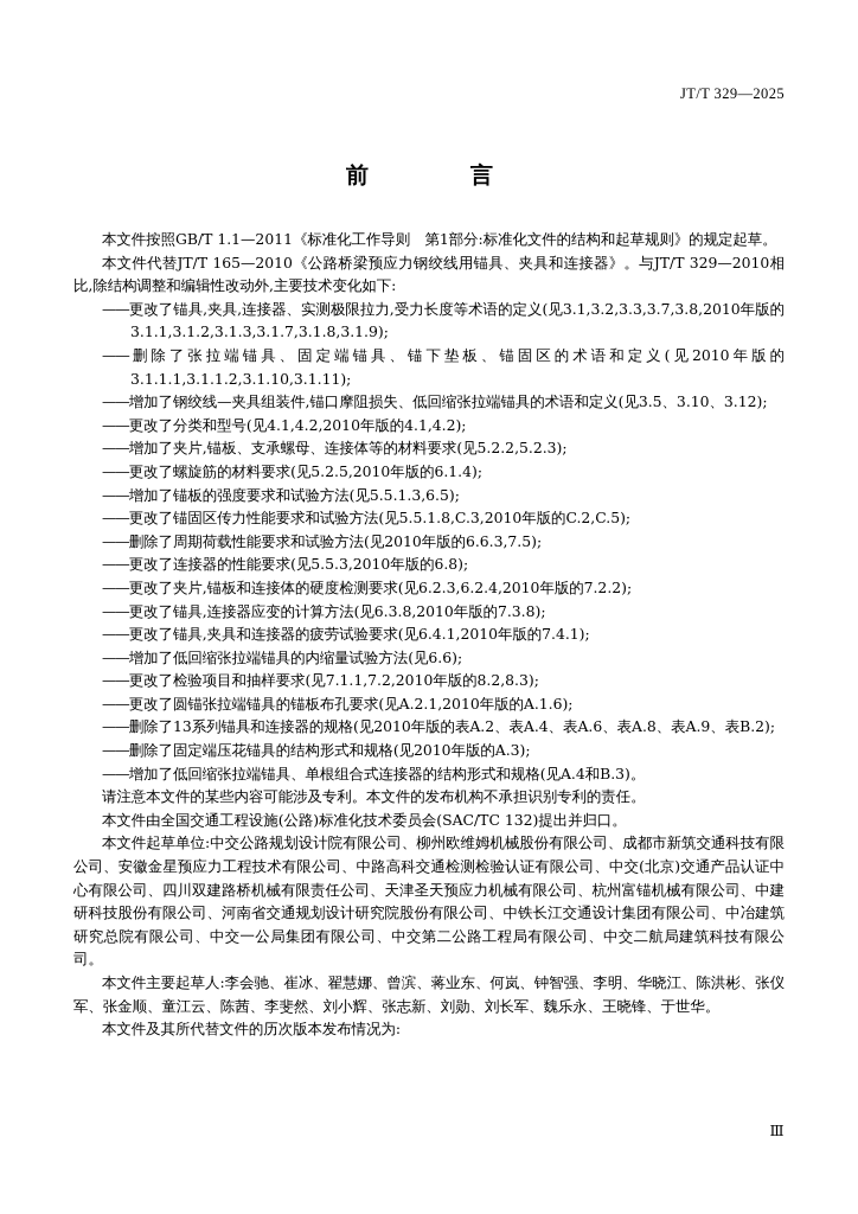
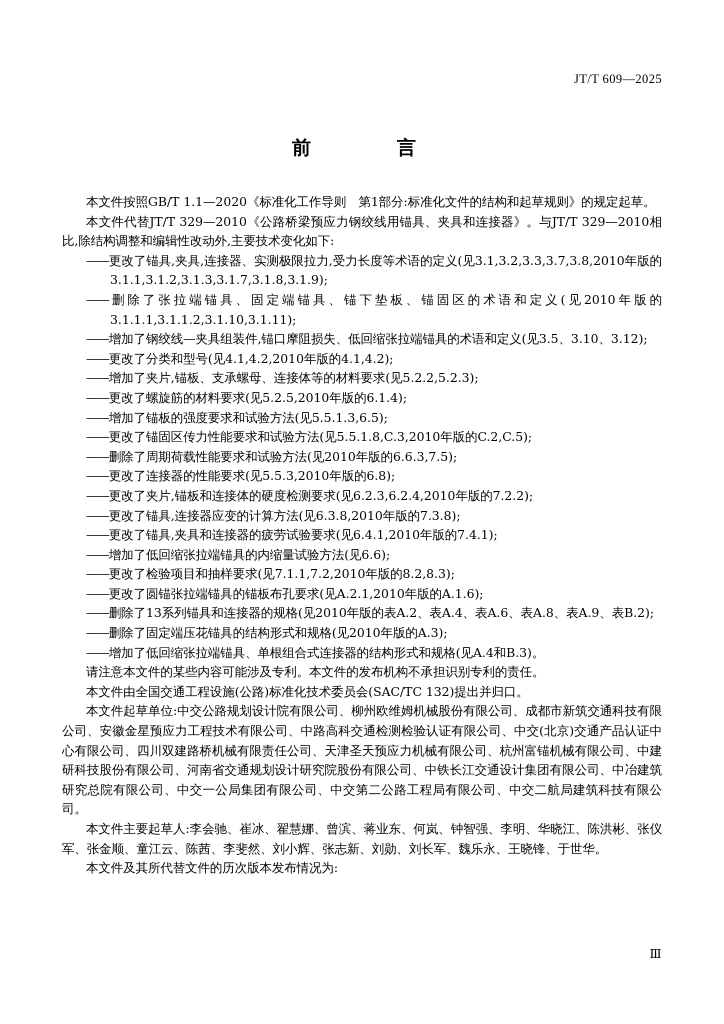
- JT/T 329—2025
+ JT/T 609—2025
  前 言
- 本文件按照GB/T 1.1—2011《标准化工作导则 第1部分:标准化文件的结构和起草规则》的规定起草。
+ 本文件按照GB/T 1.1—2020《标准化工作导则 第1部分:标准化文件的结构和起草规则》的规定起草。
- 本文件代替JT/T 165—2010《公路桥梁预应力钢绞线用锚具、夹具和连接器》。与JT/T 329—2010相比,除结构调整和编辑性改动外,主要技术变化如下:
+ 本文件代替JT/T 329—2010《公路桥梁预应力钢绞线用锚具、夹具和连接器》。与JT/T 329—2010相比,除结构调整和编辑性改动外,主要技术变化如下:
  ——更改了锚具,夹具,连接器、实测极限拉力,受力长度等术语的定义(见3.1,3.2,3.3,3.7,3.8,2010年版的3.1.1,3.1.2,3.1.3,3.1.7,3.1.8,3.1.9);
  ——删除了张拉端锚具、固定端锚具、锚下垫板、锚固区的术语和定义(见2010年版的3.1.1.1,3.1.1.2,3.1.10,3.1.11);
  ——增加了钢绞线—夹具组装件,锚口摩阻损失、低回缩张拉端锚具的术语和定义(见3.5、3.10、3.12);
  ——更改了分类和型号(见4.1,4.2,2010年版的4.1,4.2);
  ——增加了夹片,锚板、支承螺母、连接体等的材料要求(见5.2.2,5.2.3);
  ——更改了螺旋筋的材料要求(见5.2.5,2010年版的6.1.4);
  ——增加了锚板的强度要求和试验方法(见5.5.1.3,6.5);
  ——更改了锚固区传力性能要求和试验方法(见5.5.1.8,C.3,2010年版的C.2,C.5);
  ——删除了周期荷载性能要求和试验方法(见2010年版的6.6.3,7.5);
  ——更改了连接器的性能要求(见5.5.3,2010年版的6.8);
  ——更改了夹片,锚板和连接体的硬度检测要求(见6.2.3,6.2.4,2010年版的7.2.2);
  ——更改了锚具,连接器应变的计算方法(见6.3.8,2010年版的7.3.8);
  ——更改了锚具,夹具和连接器的疲劳试验要求(见6.4.1,2010年版的7.4.1);
  ——增加了低回缩张拉端锚具的内缩量试验方法(见6.6);
  ——更改了检验项目和抽样要求(见7.1.1,7.2,2010年版的8.2,8.3);
  ——更改了圆锚张拉端锚具的锚板布孔要求(见A.2.1,2010年版的A.1.6);
  ——删除了13系列锚具和连接器的规格(见2010年版的表A.2、表A.4、表A.6、表A.8、表A.9、表B.2);
  ——删除了固定端压花锚具的结构形式和规格(见2010年版的A.3);
  ——增加了低回缩张拉端锚具、单根组合式连接器的结构形式和规格(见A.4和B.3)。
  请注意本文件的某些内容可能涉及专利。本文件的发布机构不承担识别专利的责任。
  本文件由全国交通工程设施(公路)标准化技术委员会(SAC/TC 132)提出并归口。
  本文件起草单位:中交公路规划设计院有限公司、柳州欧维姆机械股份有限公司、成都市新筑交通科技有限公司、安徽金星预应力工程技术有限公司、中路高科交通检测检验认证有限公司、中交(北京)交通产品认证中心有限公司、四川双建路桥机械有限责任公司、天津圣天预应力机械有限公司、杭州富锚机械有限公司、中建研科技股份有限公司、河南省交通规划设计研究院股份有限公司、中铁长江交通设计集团有限公司、中冶建筑研究总院有限公司、中交一公局集团有限公司、中交第二公路工程局有限公司、中交二航局建筑科技有限公司。
  本文件主要起草人:李会驰、崔冰、翟慧娜、曾滨、蒋业东、何岚、钟智强、李明、华晓江、陈洪彬、张仪军、张金顺、童江云、陈茜、李斐然、刘小辉、张志新、刘勋、刘长军、魏乐永、王晓锋、于世华。
  本文件及其所代替文件的历次版本发布情况为:
  Ⅲ
